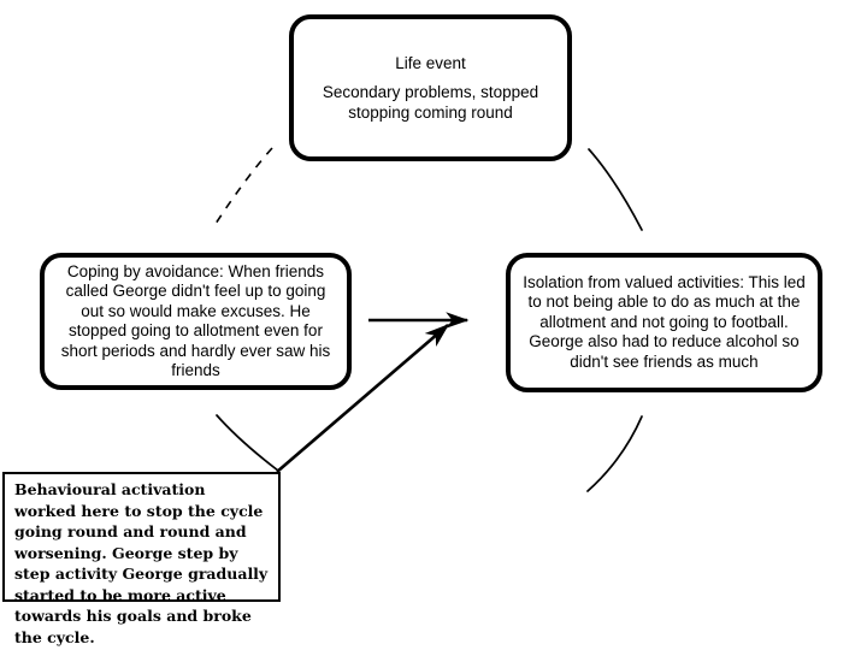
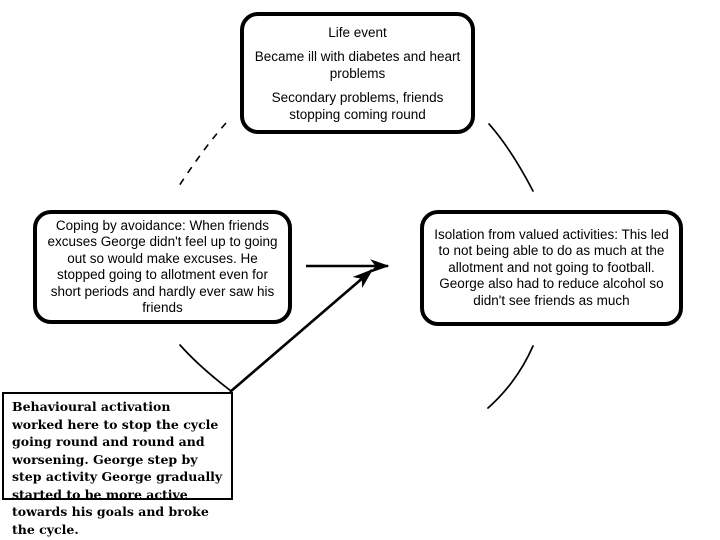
  Life event
+ Became ill with diabetes and heart problems
- Secondary problems, stopped stopping coming round
+ Secondary problems, friends stopping coming round
- Coping by avoidance: When friends called George didn't feel up to going out so would make excuses. He stopped going to allotment even for short periods and hardly ever saw his friends
+ Coping by avoidance: When friends excuses George didn't feel up to going out so would make excuses. He stopped going to allotment even for short periods and hardly ever saw his friends
  Isolation from valued activities: This led to not being able to do as much at the allotment and not going to football. George also had to reduce alcohol so didn't see friends as much
  Behavioural activation worked here to stop the cycle going round and round and worsening. George step by step activity George gradually started to be more active towards his goals and broke the cycle.
